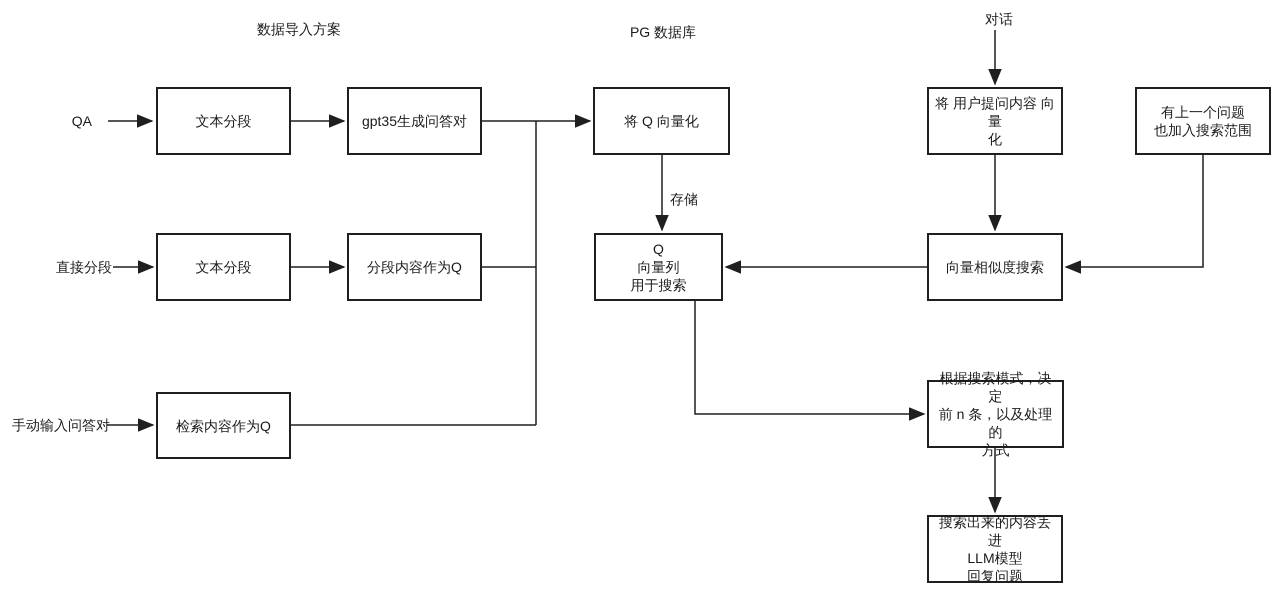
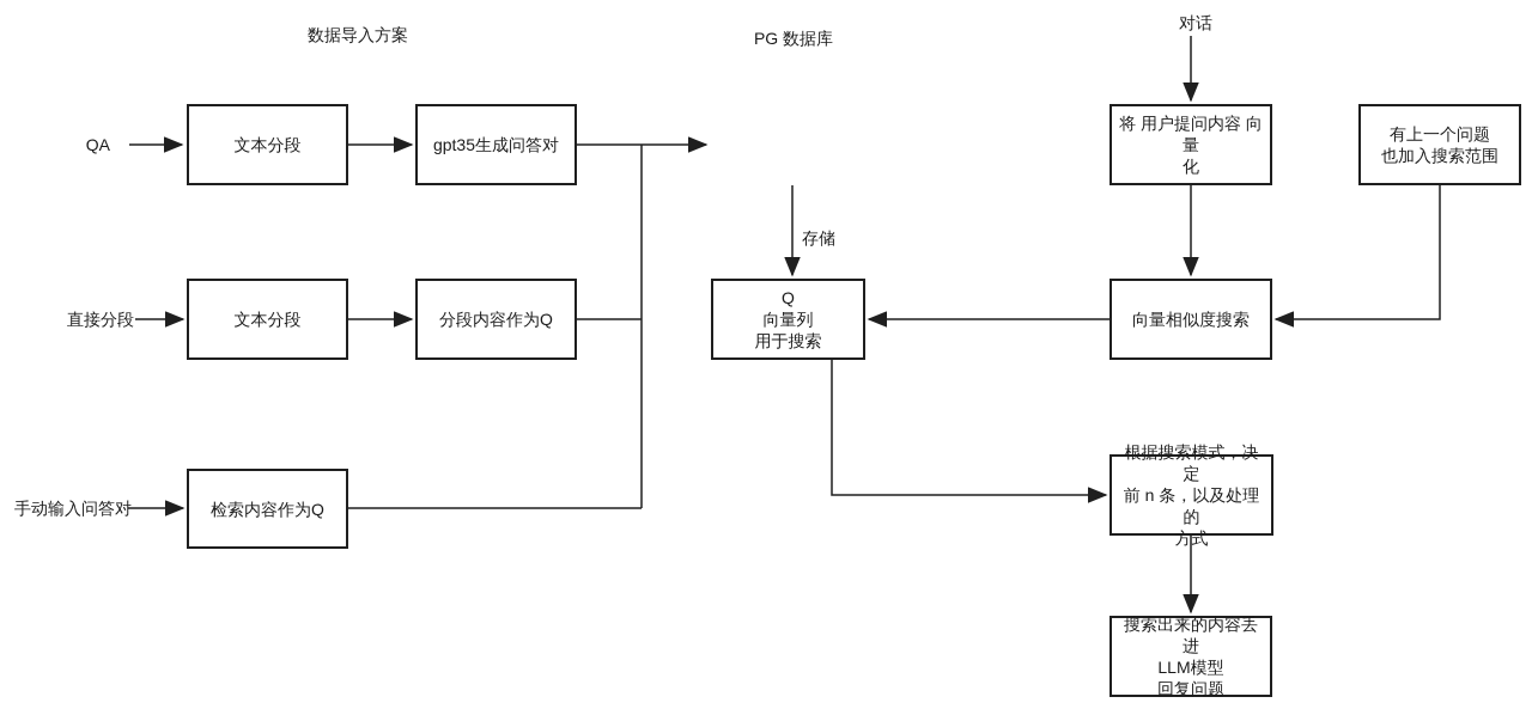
  数据导入方案
  PG 数据库
  对话
  QA
  直接分段
  手动输入问答对
  存储
  文本分段
  gpt35生成问答对
  文本分段
  分段内容作为Q
  检索内容作为Q
- 将 Q 向量化
  Q
  向量列
  用于搜索
  将 用户提问内容 向量
  化
  有上一个问题
  也加入搜索范围
  向量相似度搜索
  根据搜索模式，决定
  前 n 条，以及处理的
  方式
  搜索出来的内容丢进
  LLM模型
  回复问题
